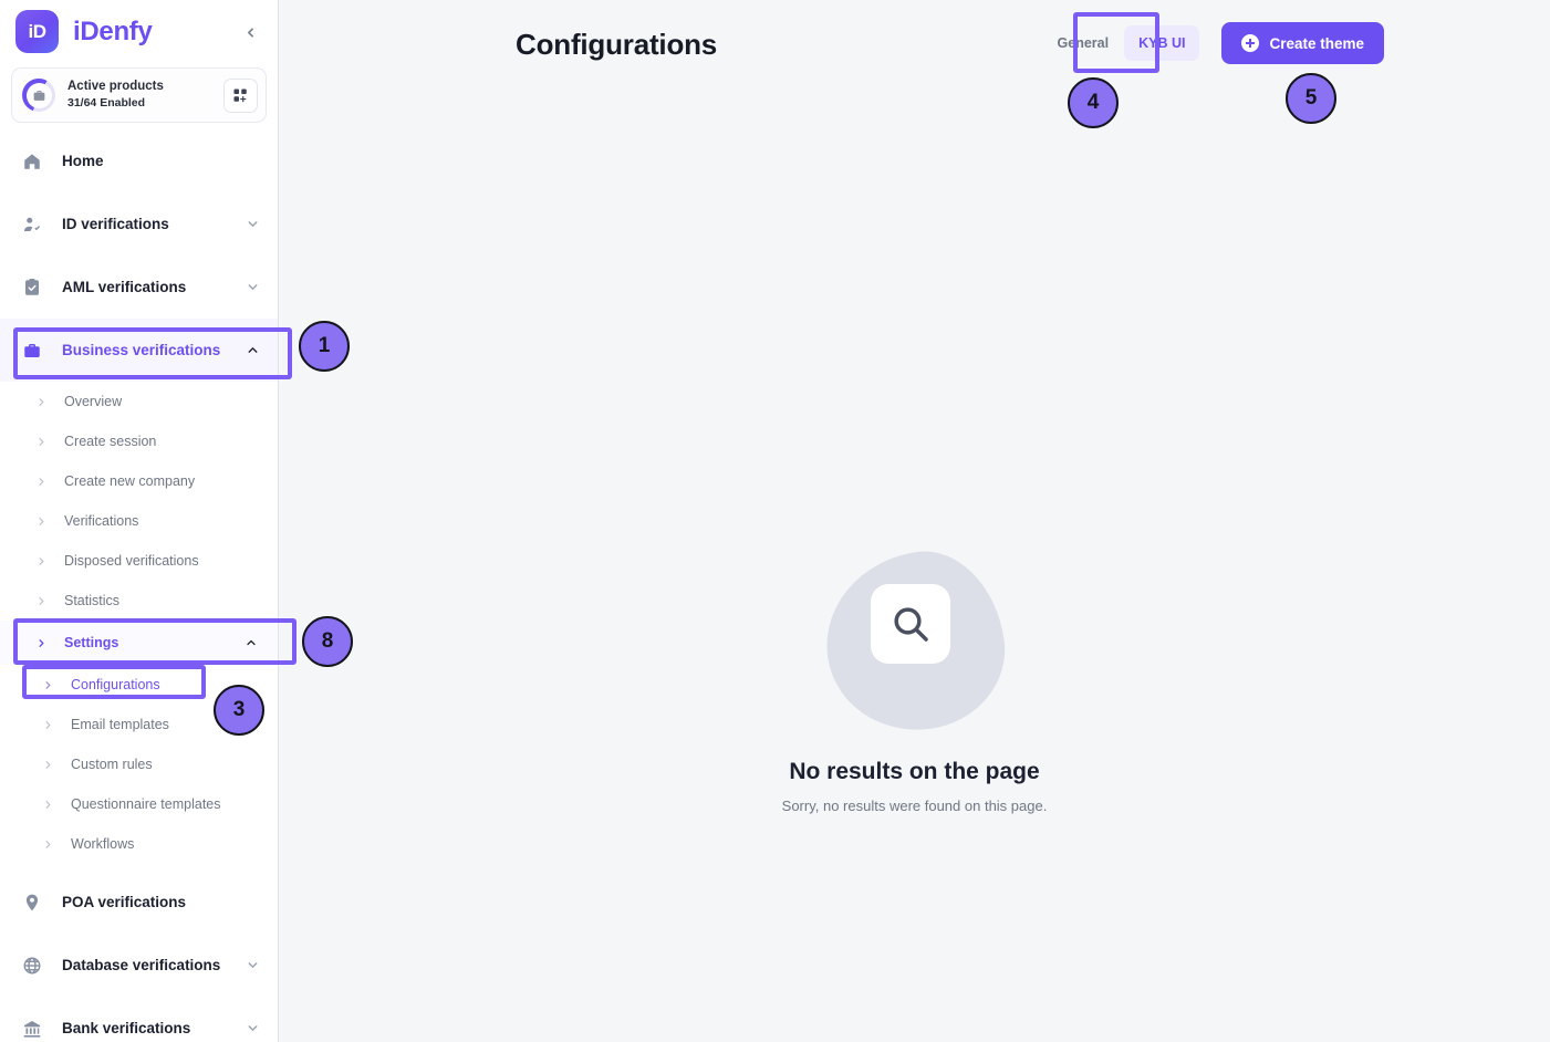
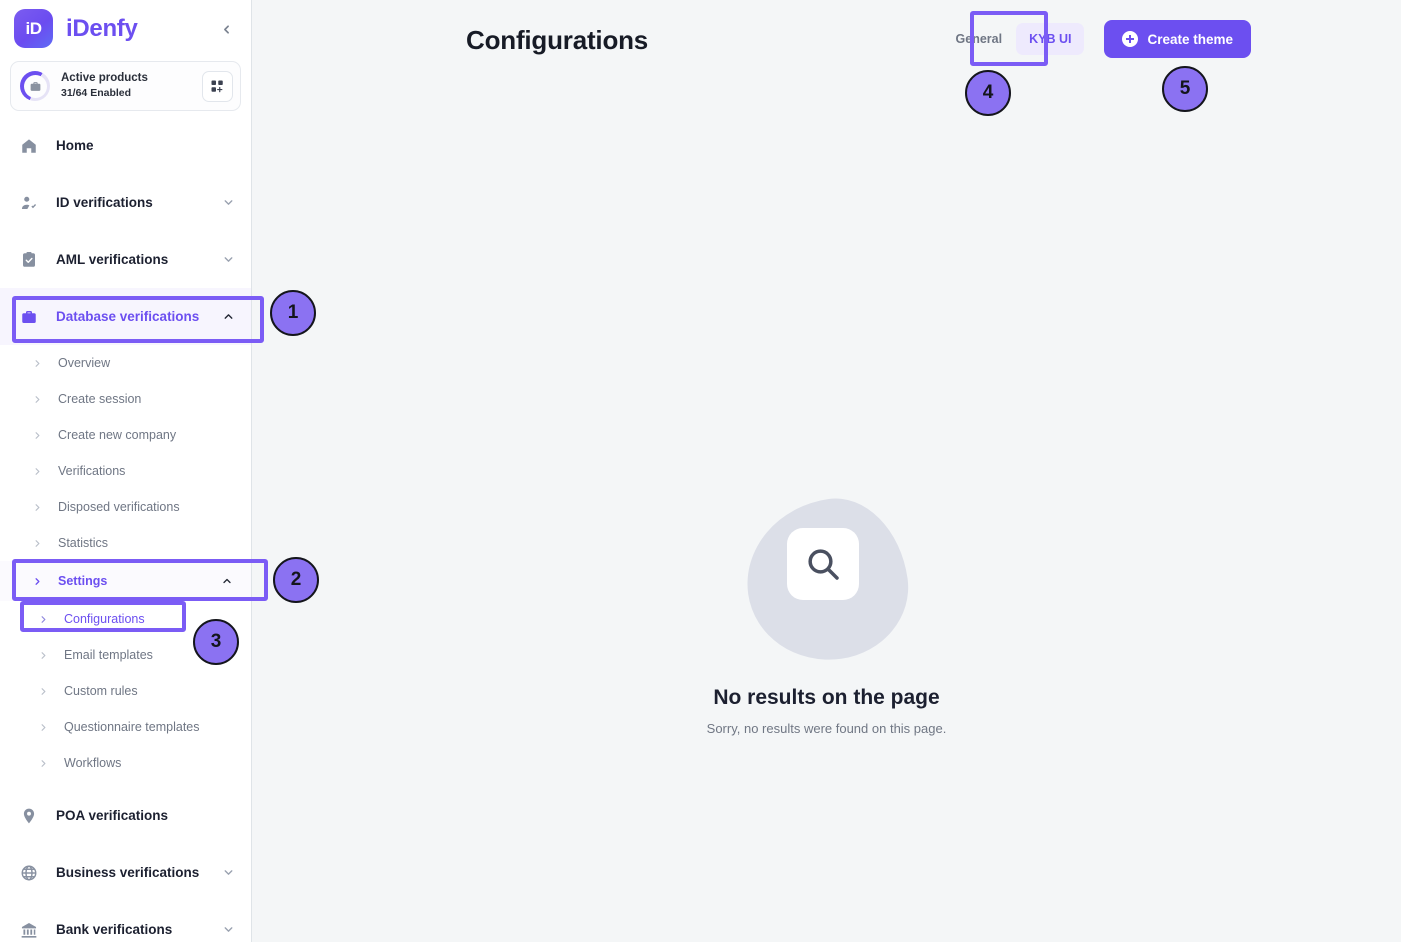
  iD
  iDenfy
  Active products
  31/64 Enabled
  Home
  ID verifications
  AML verifications
- Business verifications
+ Database verifications
  Overview
  Create session
  Create new company
  Verifications
  Disposed verifications
  Statistics
  Settings
  Configurations
  Email templates
  Custom rules
  Questionnaire templates
  Workflows
  POA verifications
- Database verifications
+ Business verifications
  Bank verifications
  Configurations
  General
  KYB UI
  Create theme
  No results on the page
  Sorry, no results were found on this page.
  1
- 8
+ 2
  3
  4
  5
